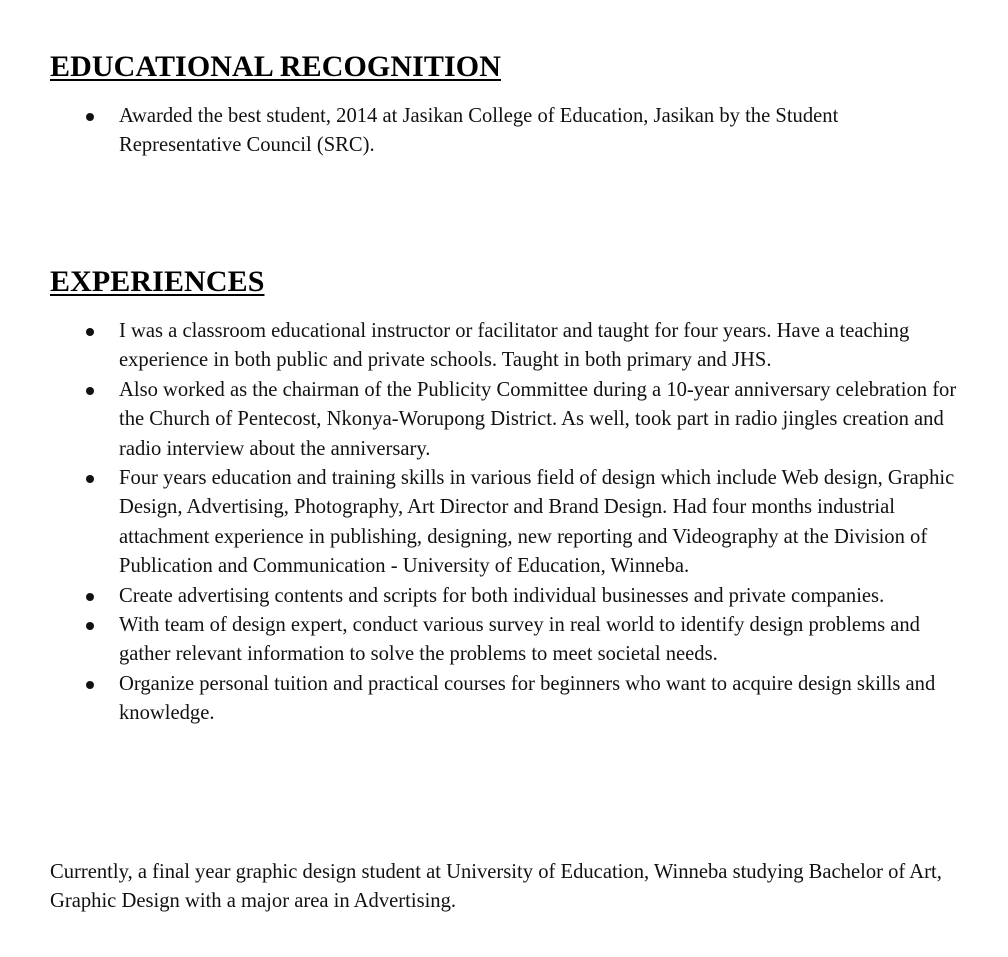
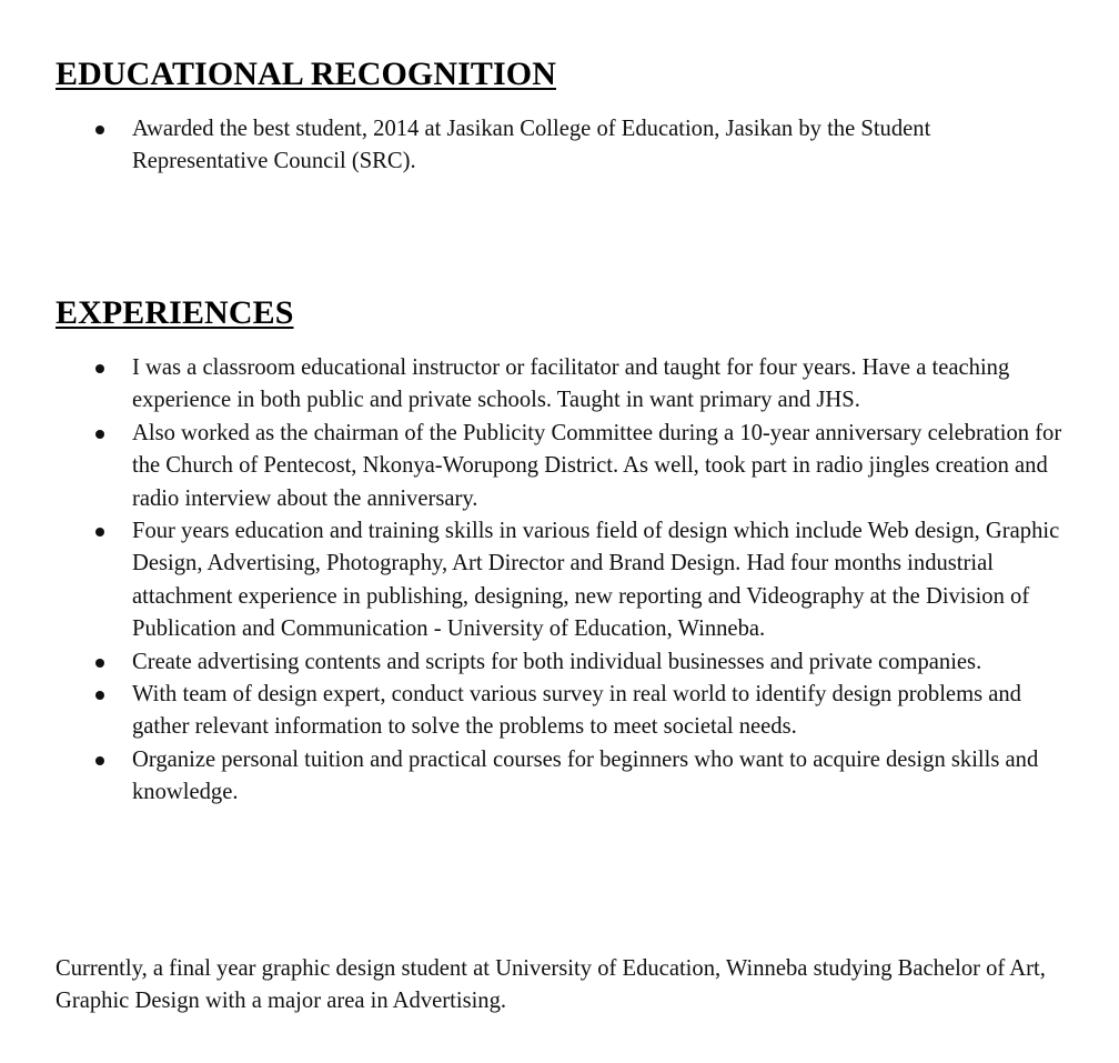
  EDUCATIONAL RECOGNITION
  Awarded the best student, 2014 at Jasikan College of Education, Jasikan by the Student Representative Council (SRC).
  EXPERIENCES
- I was a classroom educational instructor or facilitator and taught for four years. Have a teaching experience in both public and private schools. Taught in both primary and JHS.
+ I was a classroom educational instructor or facilitator and taught for four years. Have a teaching experience in both public and private schools. Taught in want primary and JHS.
  Also worked as the chairman of the Publicity Committee during a 10-year anniversary celebration for the Church of Pentecost, Nkonya-Worupong District. As well, took part in radio jingles creation and radio interview about the anniversary.
  Four years education and training skills in various field of design which include Web design, Graphic Design, Advertising, Photography, Art Director and Brand Design. Had four months industrial attachment experience in publishing, designing, new reporting and Videography at the Division of Publication and Communication - University of Education, Winneba.
  Create advertising contents and scripts for both individual businesses and private companies.
  With team of design expert, conduct various survey in real world to identify design problems and gather relevant information to solve the problems to meet societal needs.
  Organize personal tuition and practical courses for beginners who want to acquire design skills and knowledge.
  Currently, a final year graphic design student at University of Education, Winneba studying Bachelor of Art, Graphic Design with a major area in Advertising.
